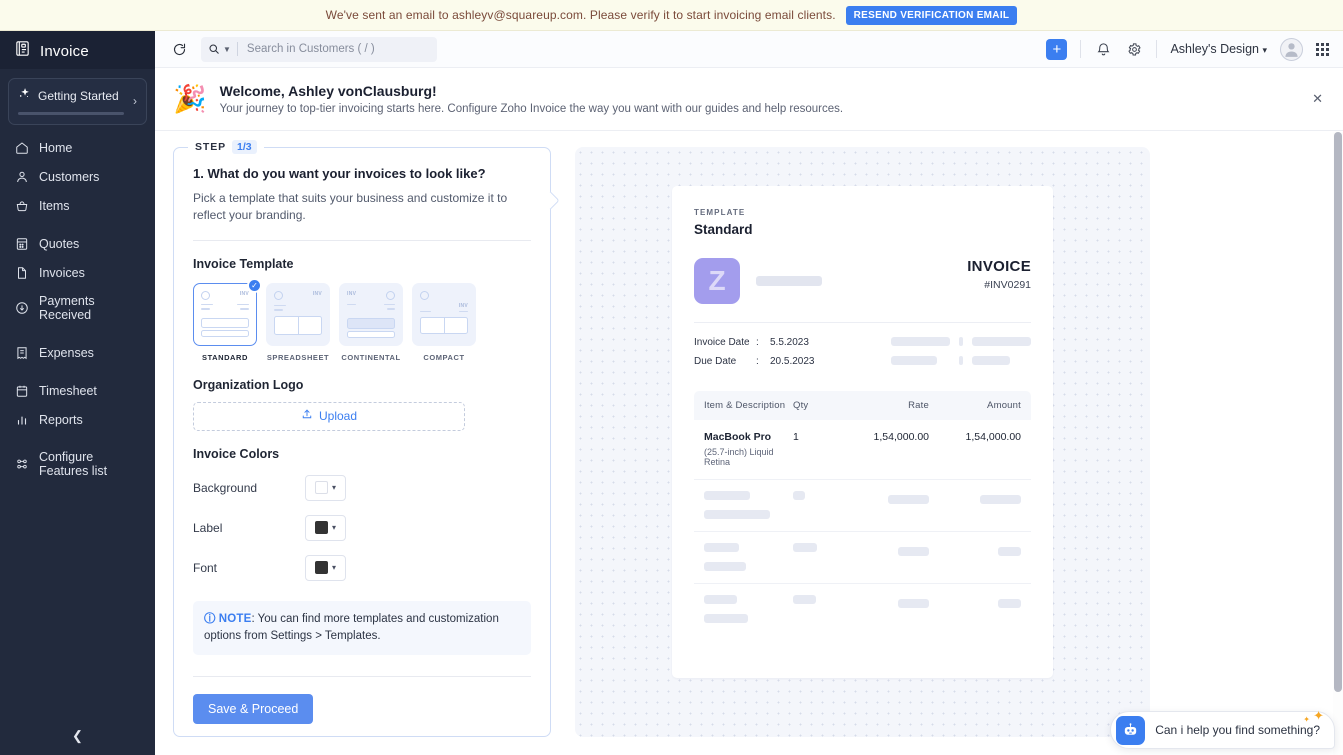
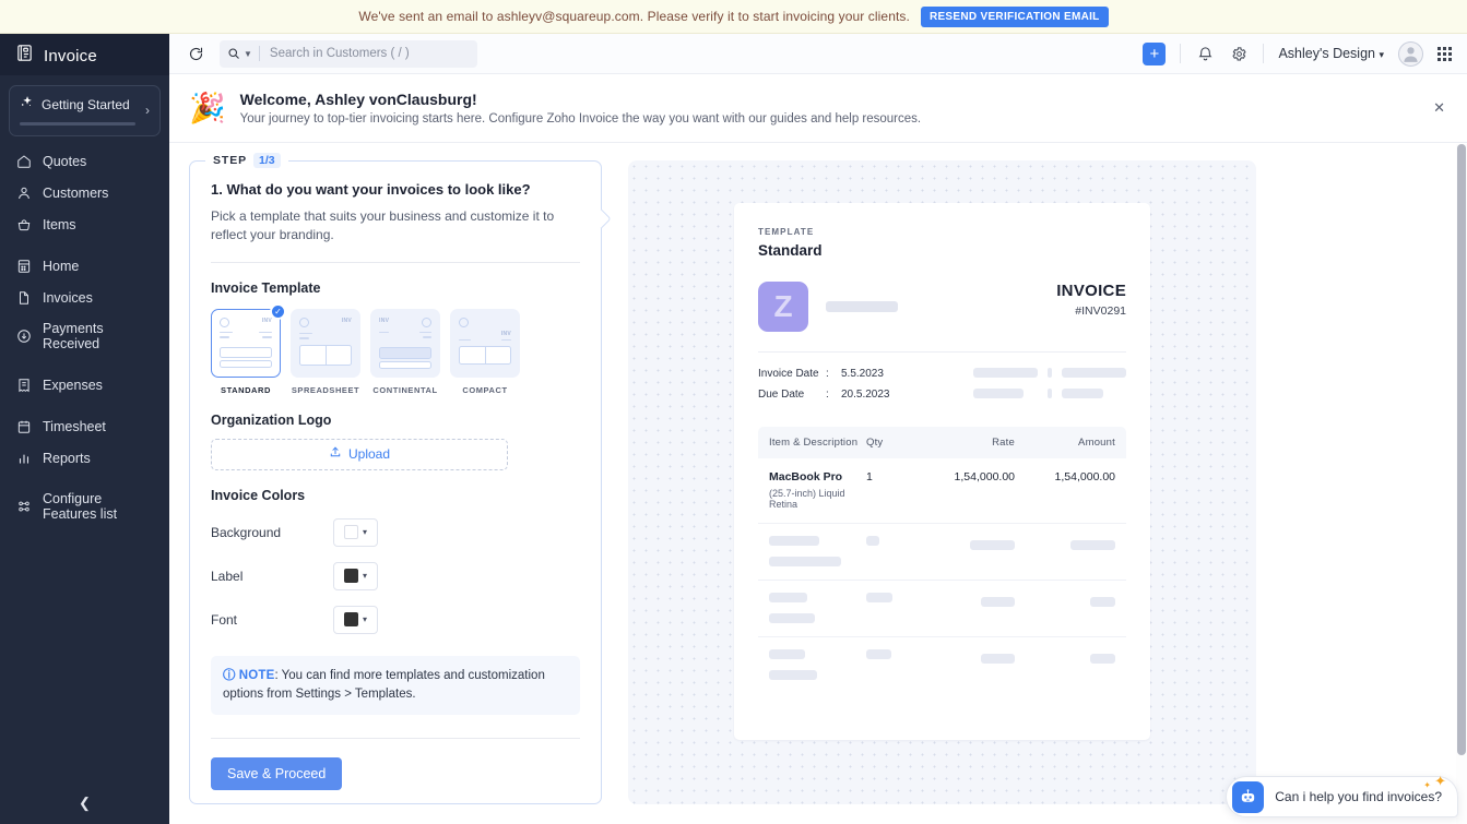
- We've sent an email to ashleyv@squareup.com. Please verify it to start invoicing email clients.
+ We've sent an email to ashleyv@squareup.com. Please verify it to start invoicing your clients.
  RESEND VERIFICATION EMAIL
  Invoice
  Getting Started
  ›
- Home
+ Quotes
  Customers
  Items
- Quotes
+ Home
  Invoices
  Payments Received
  Expenses
  Timesheet
  Reports
  Configure Features list
  ❮
  ▼
  Search in Customers ( / )
  +
  Ashley's Design ▾
  🎉
  Welcome, Ashley vonClausburg!
  Your journey to top-tier invoicing starts here. Configure Zoho Invoice the way you want with our guides and help resources.
  ✕
  STEP
  1/3
  1. What do you want your invoices to look like?
  Pick a template that suits your business and customize it to reflect your branding.
  Invoice Template
  ✓
  STANDARD
  SPREADSHEET
  CONTINENTAL
  COMPACT
  Organization Logo
  Upload
  Invoice Colors
  Background
  ▾
  Label
  ▾
  Font
  ▾
  ⓘ NOTE: You can find more templates and customization options from Settings > Templates.
  Save & Proceed
  TEMPLATE
  Standard
  Z
  INVOICE
  #INV0291
  Invoice Date
  :
  5.5.2023
  Due Date
  :
  20.5.2023
  Item & Description
  Qty
  Rate
  Amount
  MacBook Pro
  (25.7-inch) Liquid Retina
  1
  1,54,000.00
  1,54,000.00
  ✦
  ✦
- Can i help you find something?
+ Can i help you find invoices?
